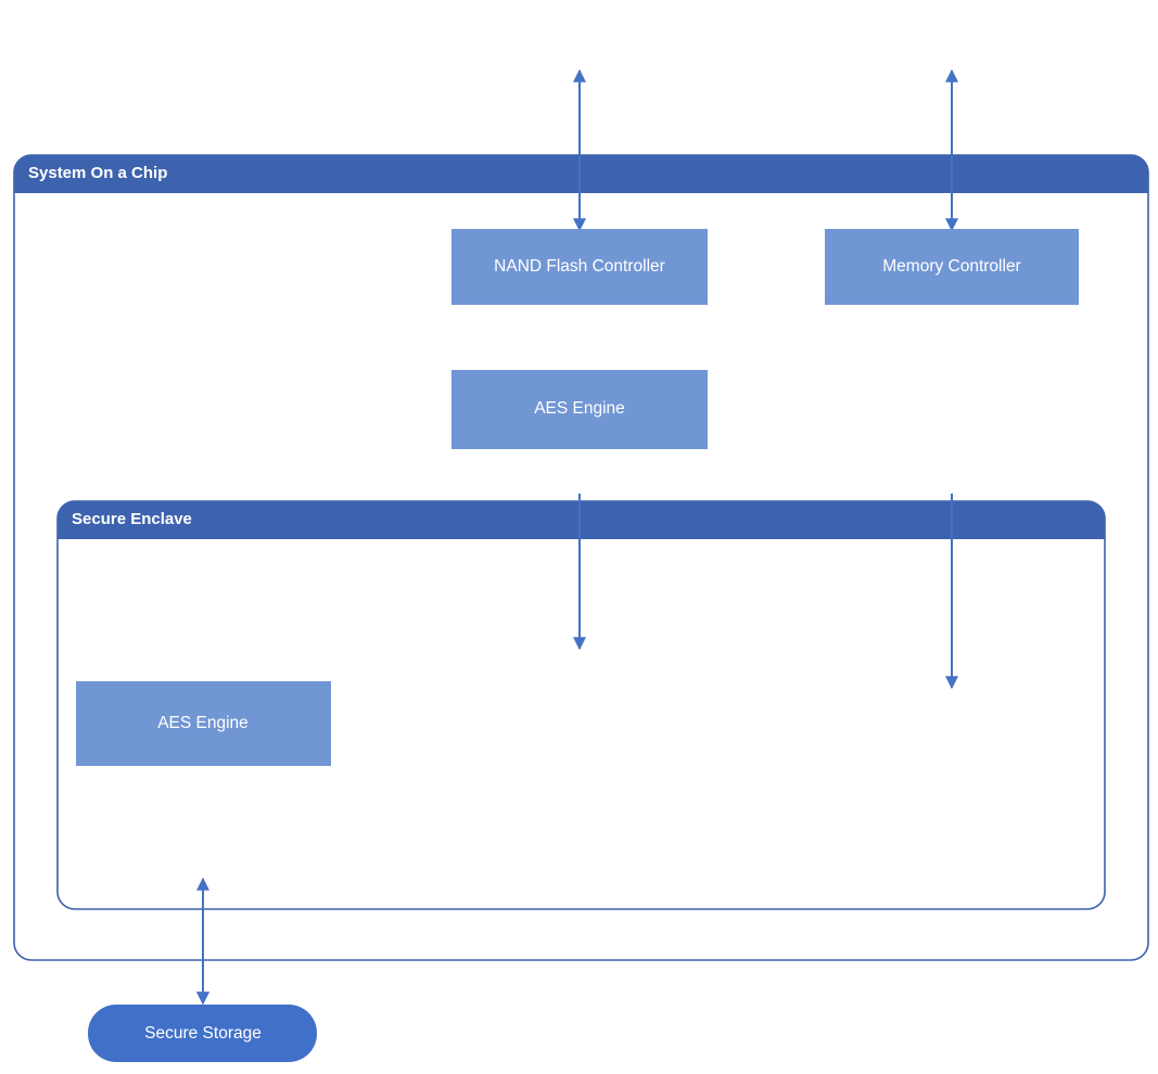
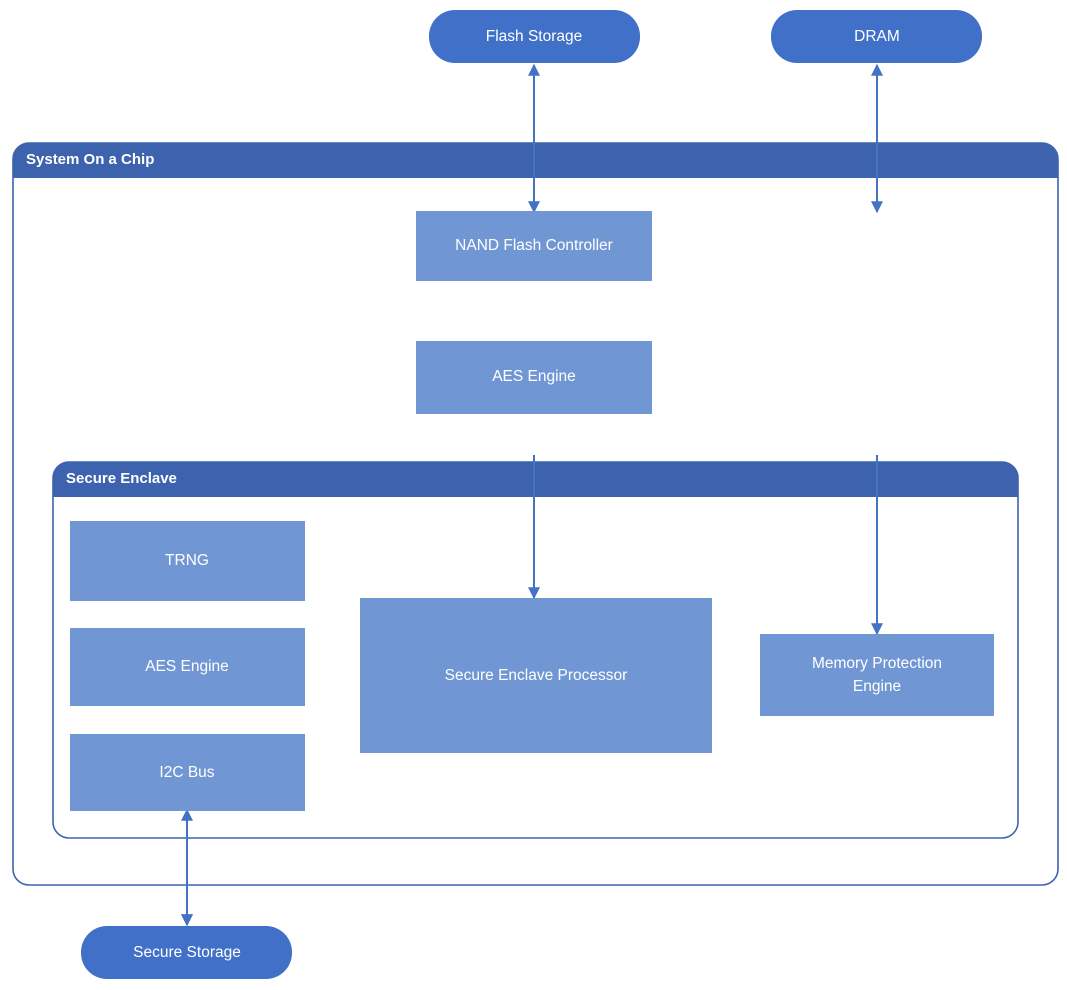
  System On a Chip
  Secure Enclave
+ Flash Storage
+ DRAM
  NAND Flash Controller
- Memory Controller
  AES Engine
+ TRNG
  AES Engine
+ I2C Bus
+ Secure Enclave Processor
+ Memory Protection
+ Engine
  Secure Storage
